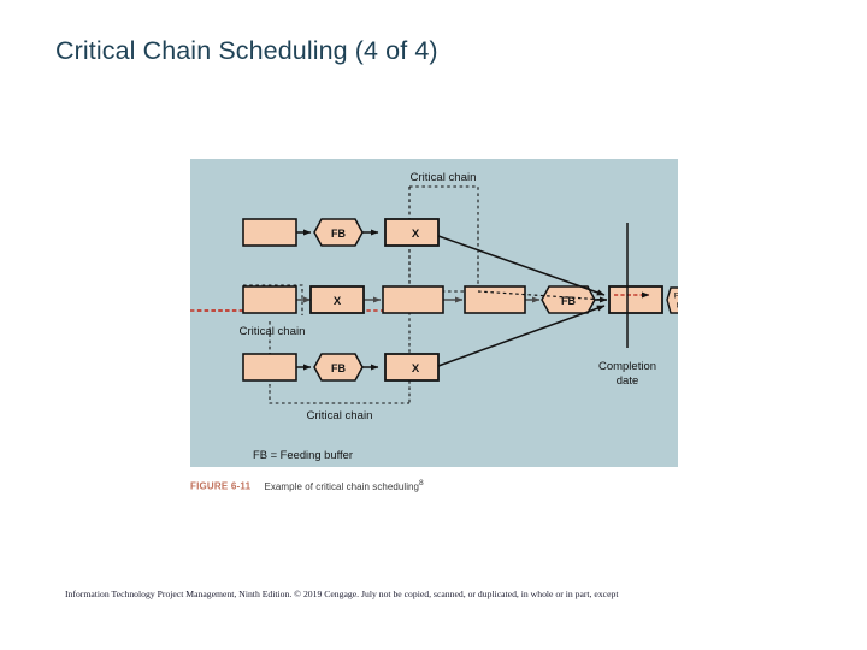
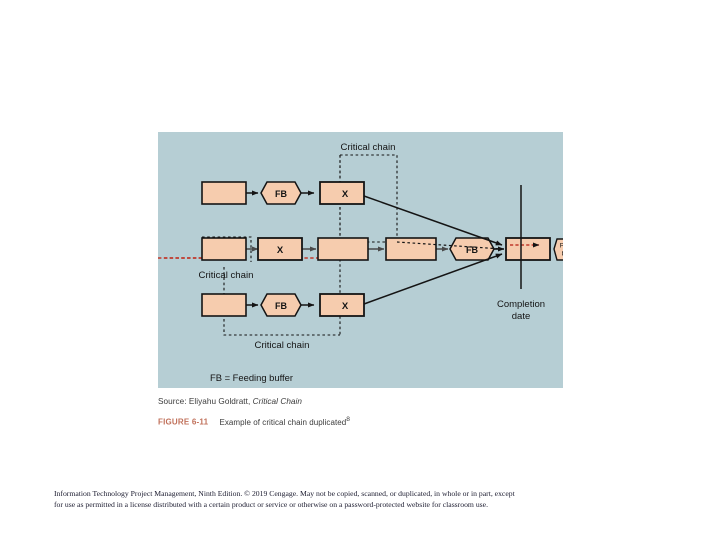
- Critical Chain Scheduling (4 of 4)
  FB
  X
  X
  FB
  FB
  X
  Completion
  date
  Critical chain
  Critical chain
  Critical chain
  FB = Feeding buffer
+ Source: Eliyahu Goldratt, Critical Chain
- FIGURE 6-11 Example of critical chain scheduling
+ FIGURE 6-11 Example of critical chain duplicated
- Information Technology Project Management, Ninth Edition. © 2019 Cengage. July not be copied, scanned, or duplicated, in whole or in part, except
+ Information Technology Project Management, Ninth Edition. © 2019 Cengage. May not be copied, scanned, or duplicated, in whole or in part, except
+ for use as permitted in a license distributed with a certain product or service or otherwise on a password-protected website for classroom use.
